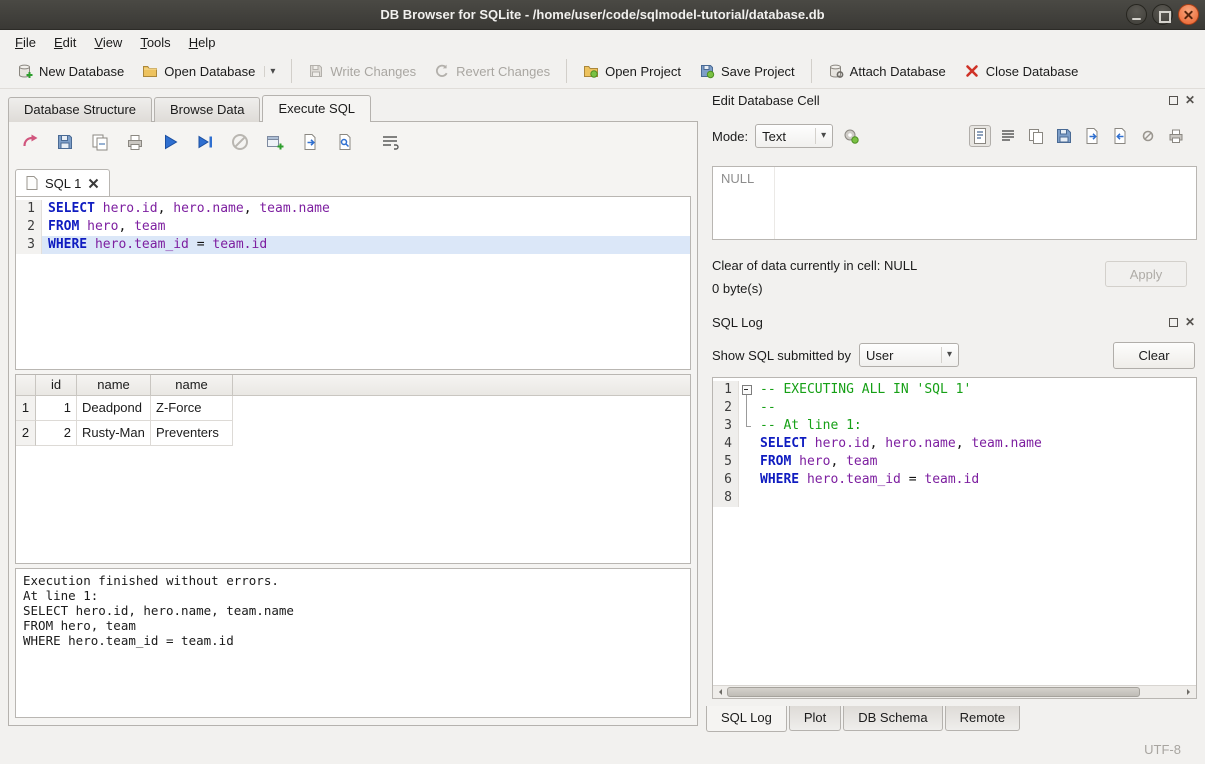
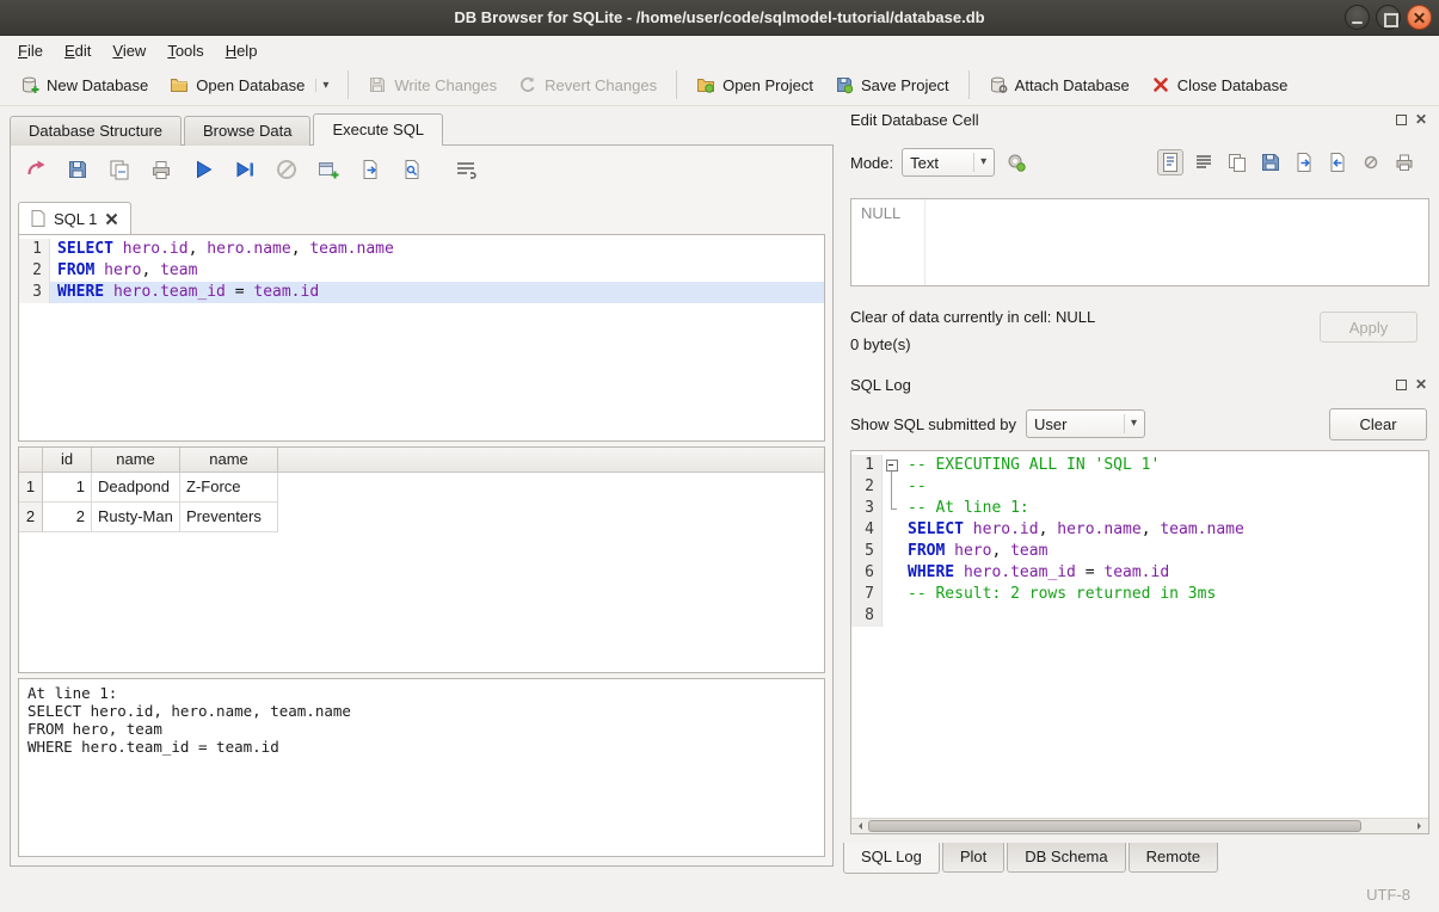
  DB Browser for SQLite - /home/user/code/sqlmodel-tutorial/database.db
  File
  Edit
  View
  Tools
  Help
  New Database
  Open Database
  ▾
  Write Changes
  Revert Changes
  Open Project
  Save Project
  Attach Database
  Close Database
  Database Structure
  Browse Data
  Execute SQL
  SQL 1
  1
  SELECT hero.id, hero.name, team.name
  2
  FROM hero, team
  3
  WHERE hero.team_id = team.id
  id
  name
  name
  1
  1
  Deadpond
  Z-Force
  2
  2
  Rusty-Man
  Preventers
- Execution finished without errors.
  At line 1:
  SELECT hero.id, hero.name, team.name
  FROM hero, team
  WHERE hero.team_id = team.id
  Edit Database Cell
  ✕
  Mode:
  Text
  ▾
  NULL
  Clear of data currently in cell: NULL
  0 byte(s)
  Apply
  SQL Log
  ✕
  Show SQL submitted by
  User
  ▾
  Clear
  1
  -- EXECUTING ALL IN 'SQL 1'
  2
  --
  3
  -- At line 1:
  4
  SELECT hero.id, hero.name, team.name
  5
  FROM hero, team
  6
  WHERE hero.team_id = team.id
+ 7
+ -- Result: 2 rows returned in 3ms
  8
  SQL Log
  Plot
  DB Schema
  Remote
  UTF-8
